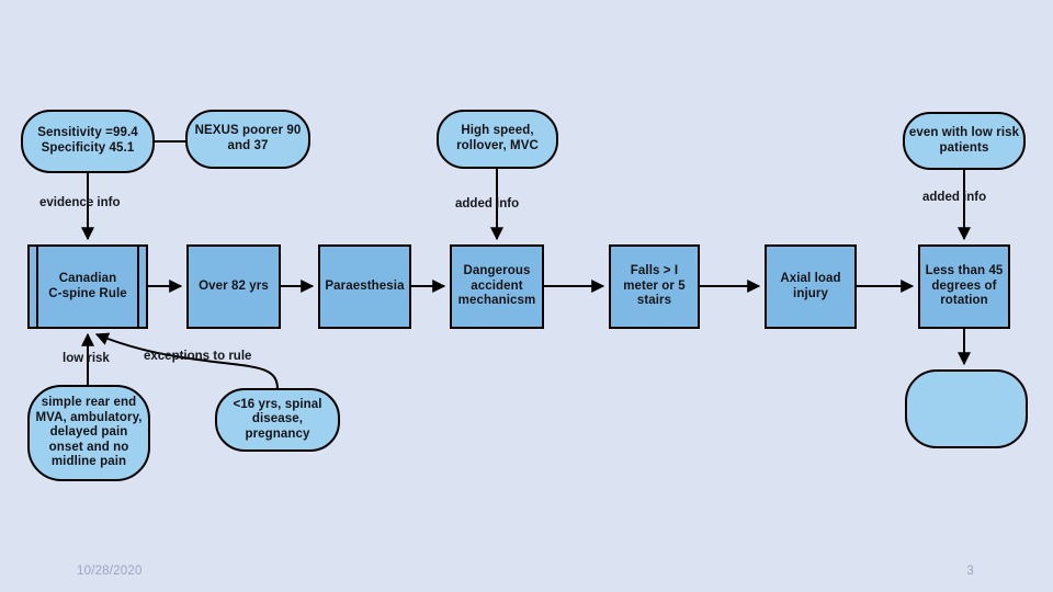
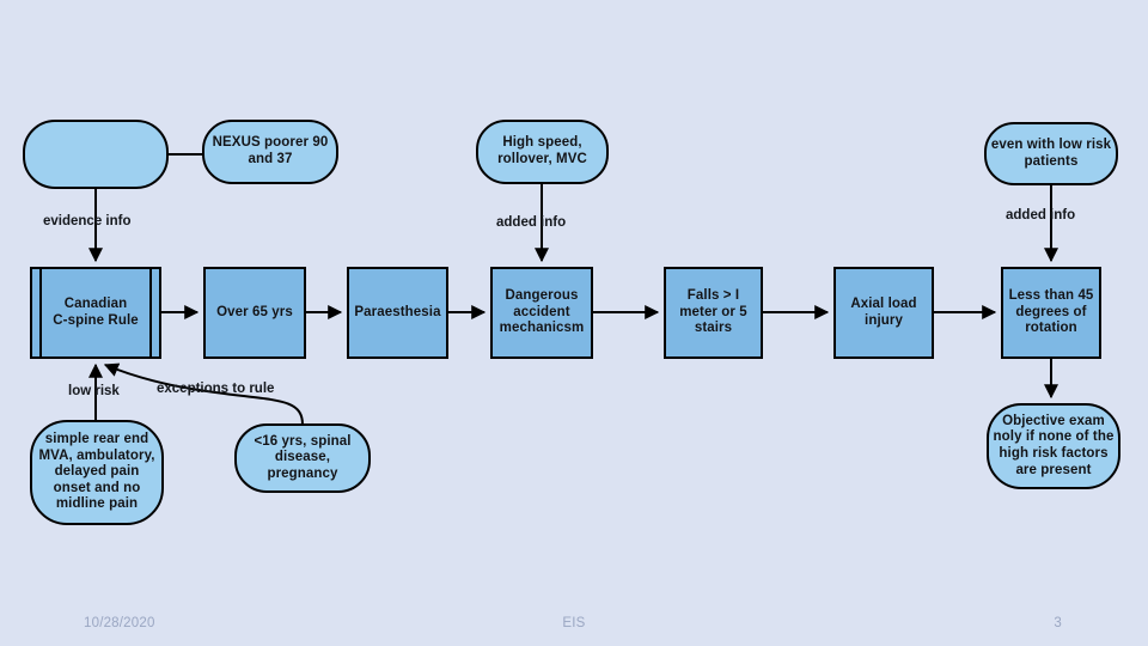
  Canadian
  C-spine Rule
- Over 82 yrs
+ Over 65 yrs
  Paraesthesia
  Dangerous
  accident
  mechanicsm
  Falls > I
  meter or 5
  stairs
  Axial load
  injury
  Less than 45
  degrees of
  rotation
- Sensitivity =99.4
- Specificity 45.1
  NEXUS poorer 90
  and 37
  High speed,
  rollover, MVC
  even with low risk
  patients
  simple rear end
  MVA, ambulatory,
  delayed pain
  onset and no
  midline pain
  <16 yrs, spinal
  disease,
  pregnancy
+ Objective exam
+ noly if none of the
+ high risk factors
+ are present
  evidence info
  added info
  added info
  low risk
  exceptions to rule
  10/28/2020
+ EIS
  3
